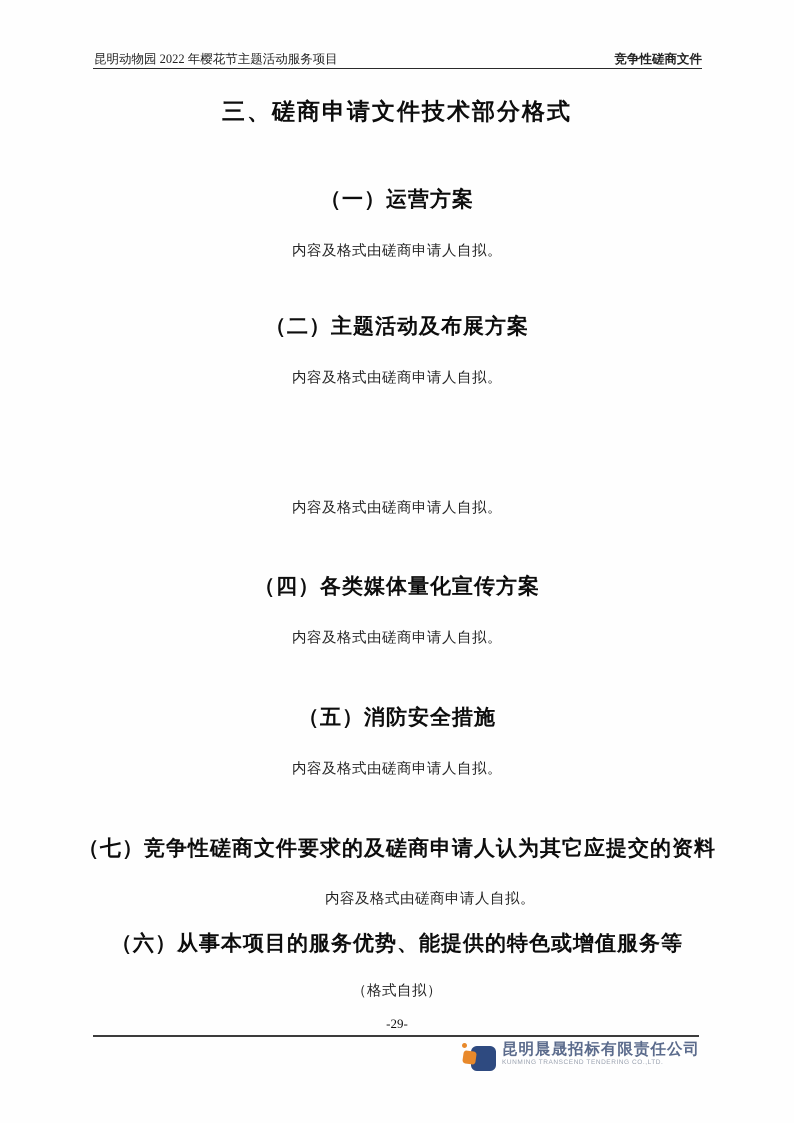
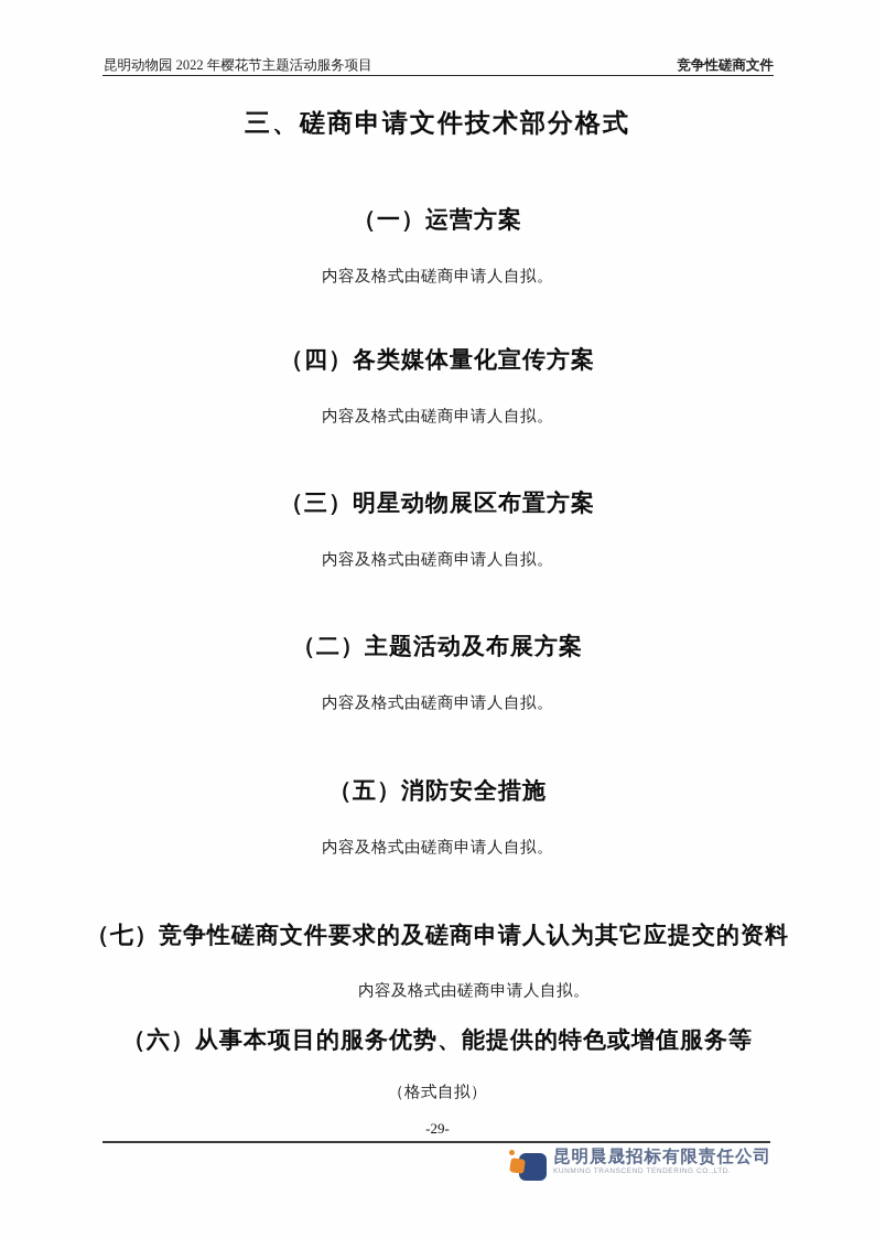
  昆明动物园 2022 年樱花节主题活动服务项目
  竞争性磋商文件
  三、磋商申请文件技术部分格式
  （一）运营方案
  内容及格式由磋商申请人自拟。
- （二）主题活动及布展方案
+ （四）各类媒体量化宣传方案
  内容及格式由磋商申请人自拟。
+ （三）明星动物展区布置方案
  内容及格式由磋商申请人自拟。
- （四）各类媒体量化宣传方案
+ （二）主题活动及布展方案
  内容及格式由磋商申请人自拟。
  （五）消防安全措施
  内容及格式由磋商申请人自拟。
  （七）竞争性磋商文件要求的及磋商申请人认为其它应提交的资料
  内容及格式由磋商申请人自拟。
  （六）从事本项目的服务优势、能提供的特色或增值服务等
  （格式自拟）
  -29-
  昆明晨晟招标有限责任公司
